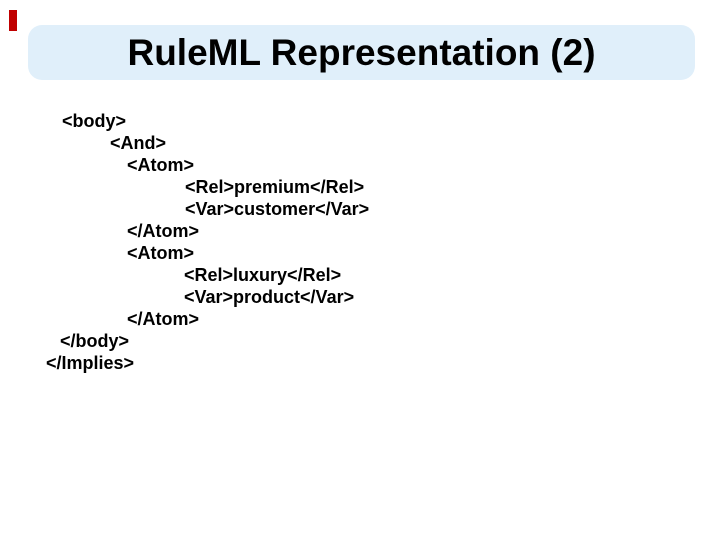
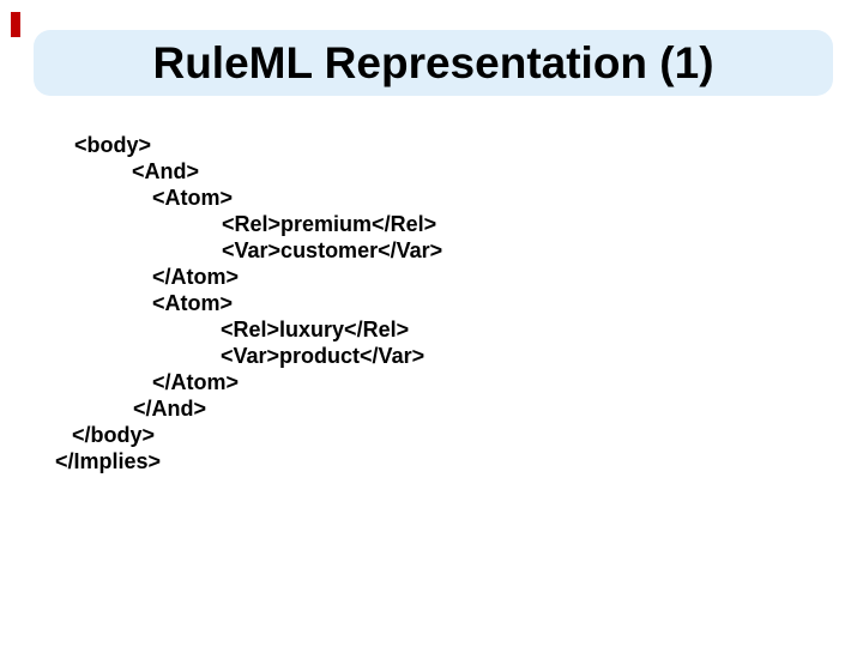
- RuleML Representation (2)
+ RuleML Representation (1)
  <body>
  <And>
  <Atom>
  <Rel>premium</Rel>
  <Var>customer</Var>
  </Atom>
  <Atom>
  <Rel>luxury</Rel>
  <Var>product</Var>
  </Atom>
+ </And>
  </body>
  </Implies>
